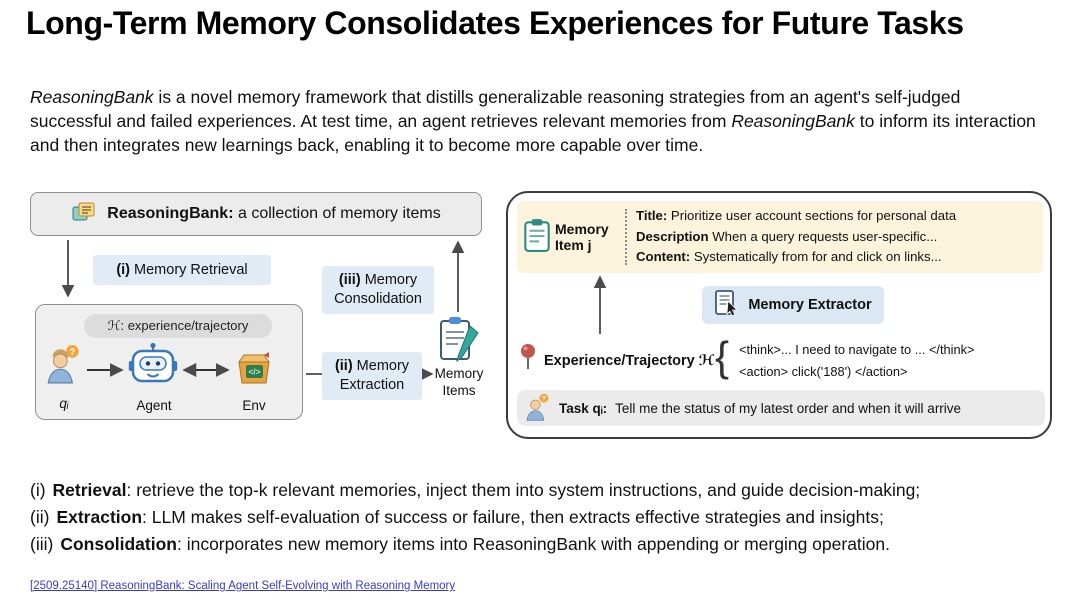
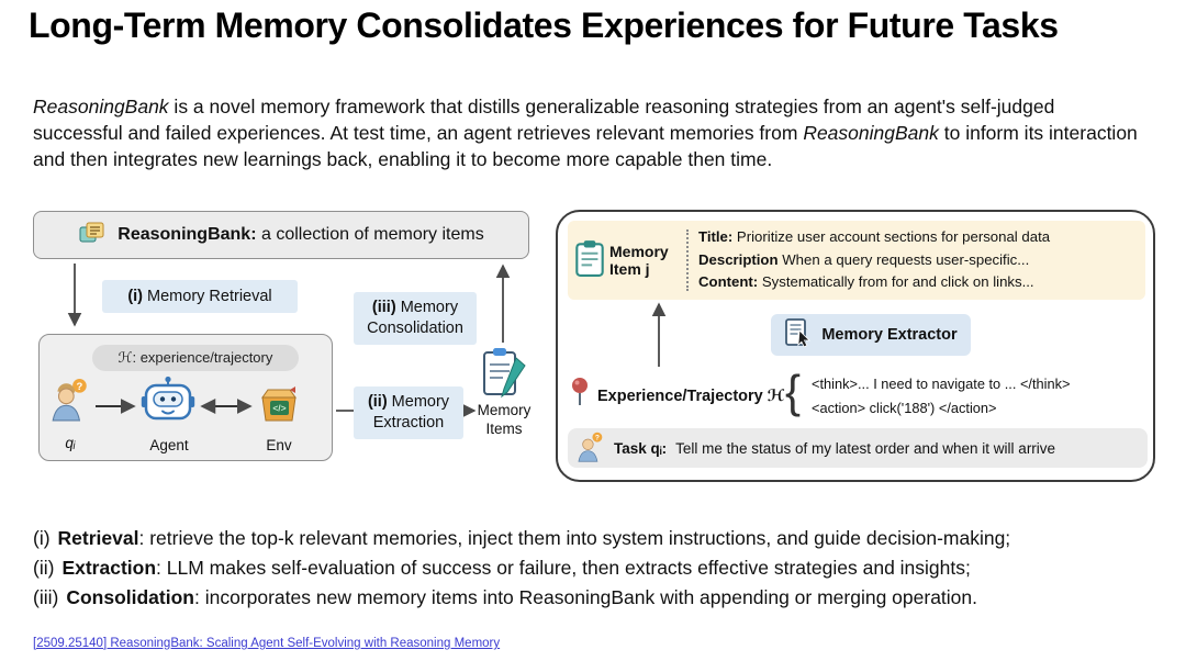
  Long-Term Memory Consolidates Experiences for Future Tasks
- ReasoningBank is a novel memory framework that distills generalizable reasoning strategies from an agent's self-judged successful and failed experiences. At test time, an agent retrieves relevant memories from ReasoningBank to inform its interaction and then integrates new learnings back, enabling it to become more capable over time.
+ ReasoningBank is a novel memory framework that distills generalizable reasoning strategies from an agent's self-judged successful and failed experiences. At test time, an agent retrieves relevant memories from ReasoningBank to inform its interaction and then integrates new learnings back, enabling it to become more capable then time.
  ReasoningBank: a collection of memory items
  ℋ: experience/trajectory
  ?
  qᵢ
  Agent
  </>
  Env
  Memory Items
  Memory Item j
  Title: Prioritize user account sections for personal data
  Description When a query requests user-specific...
  Content: Systematically from for and click on links...
  Memory Extractor
  Experience/Trajectory ℋ
  {
  <think>... I need to navigate to ... </think>
  <action> click('188') </action>
  Task qᵢ:
  Tell me the status of my latest order and when it will arrive
  (i) Memory Retrieval
  (iii) Memory Consolidation
  (ii) Memory Extraction
  (i) Retrieval: retrieve the top-k relevant memories, inject them into system instructions, and guide decision-making;
  (ii) Extraction: LLM makes self-evaluation of success or failure, then extracts effective strategies and insights;
  (iii) Consolidation: incorporates new memory items into ReasoningBank with appending or merging operation.
  [2509.25140] ReasoningBank: Scaling Agent Self-Evolving with Reasoning Memory
